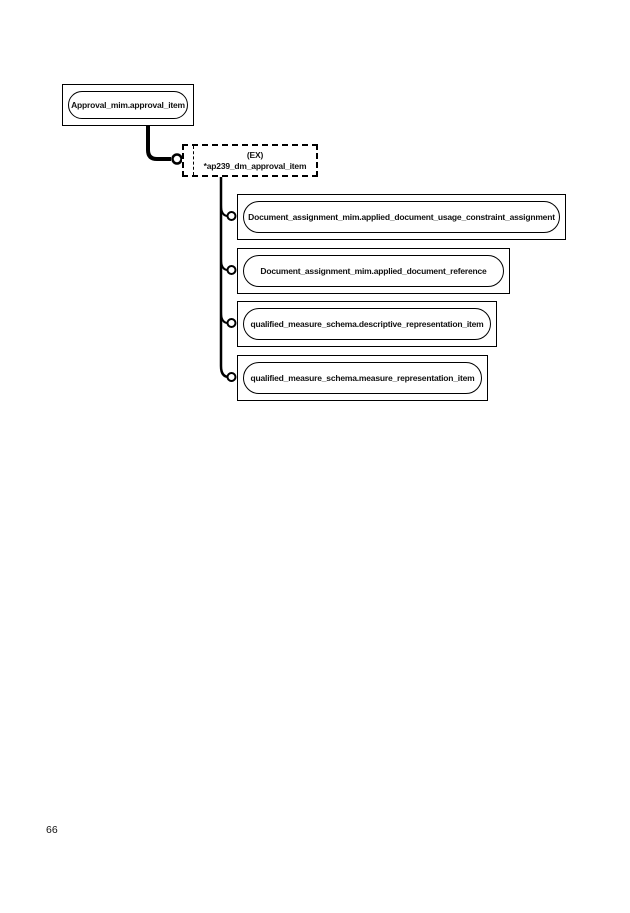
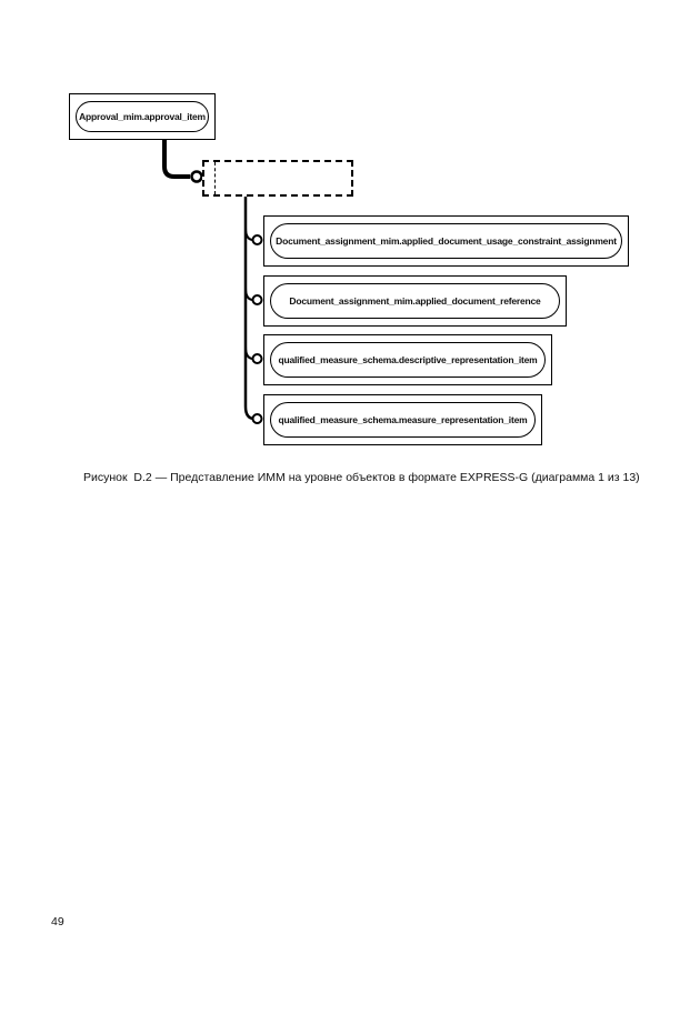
  Approval_mim.approval_item
- (EX)
- *ap239_dm_approval_item
  Document_assignment_mim.applied_document_usage_constraint_assignment
  Document_assignment_mim.applied_document_reference
  qualified_measure_schema.descriptive_representation_item
  qualified_measure_schema.measure_representation_item
+ Рисунок D.2 — Представление ИММ на уровне объектов в формате EXPRESS-G (диаграмма 1 из 13)
- 66
+ 49
